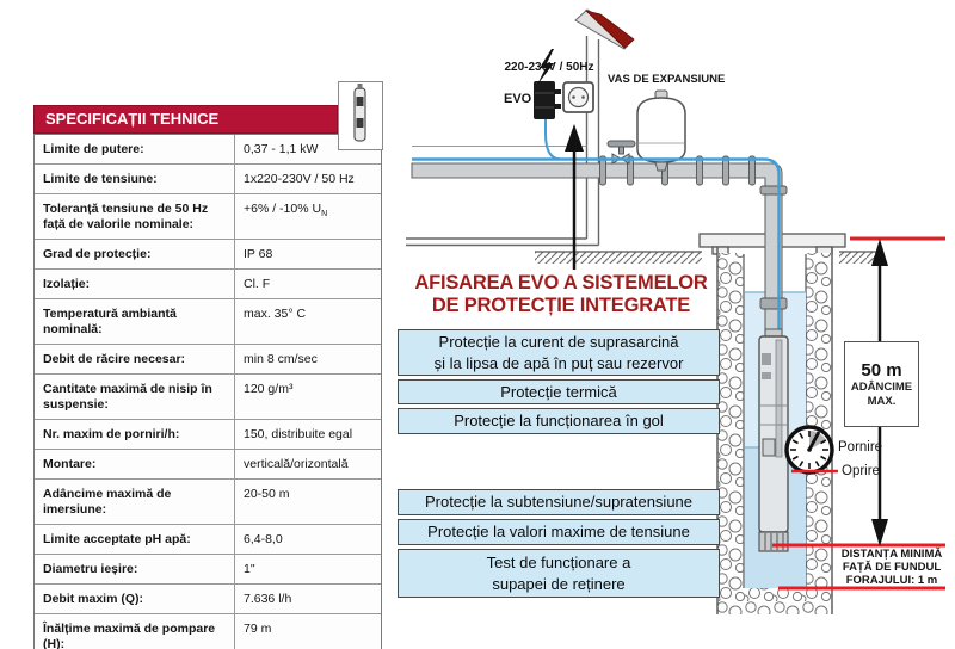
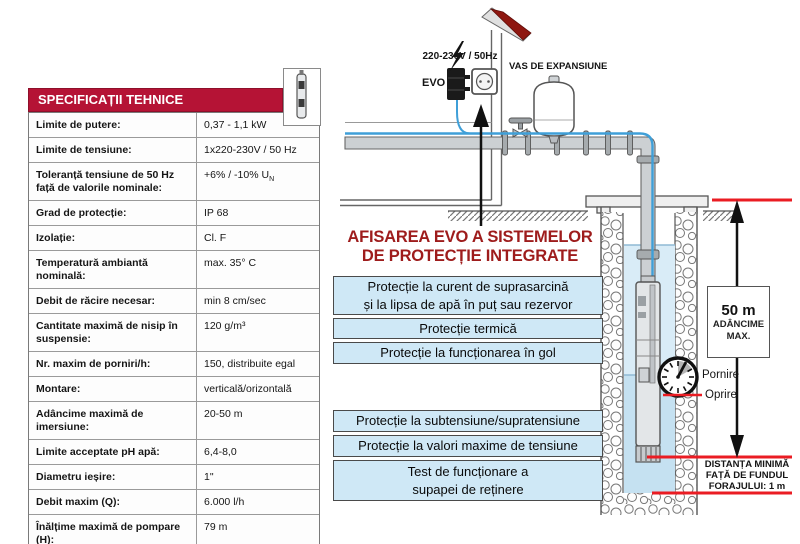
  SPECIFICAȚII TEHNICE
  Limite de putere:
  0,37 - 1,1 kW
  Limite de tensiune:
  1x220-230V / 50 Hz
  Toleranță tensiune de 50 Hz față de valorile nominale:
  +6% / -10% U
  Grad de protecție:
  IP 68
  Izolație:
  Cl. F
  Temperatură ambiantă nominală:
  max. 35° C
  Debit de răcire necesar:
  min 8 cm/sec
  Cantitate maximă de nisip în suspensie:
  120 g/m³
  Nr. maxim de porniri/h:
  150, distribuite egal
  Montare:
  verticală/orizontală
  Adâncime maximă de imersiune:
  20-50 m
  Limite acceptate pH apă:
  6,4-8,0
  Diametru ieșire:
  1"
  Debit maxim (Q):
- 7.636 l/h
+ 6.000 l/h
  Înălțime maximă de pompare (H):
  79 m
  AFISAREA EVO A SISTEMELOR
  DE PROTECȚIE INTEGRATE
  Protecție la curent de suprasarcină
  și la lipsa de apă în puț sau rezervor
  Protecție termică
  Protecție la funcționarea în gol
  Protecție la subtensiune/supratensiune
  Protecție la valori maxime de tensiune
  Test de funcționare a
  supapei de reținere
  220-230V / 50Hz
  EVO
  VAS DE EXPANSIUNE
  50 m
  ADÂNCIME
  MAX.
  Pornire
  Oprire
  DISTANȚA MINIMĂ
  FAȚĂ DE FUNDUL
  FORAJULUI: 1 m
